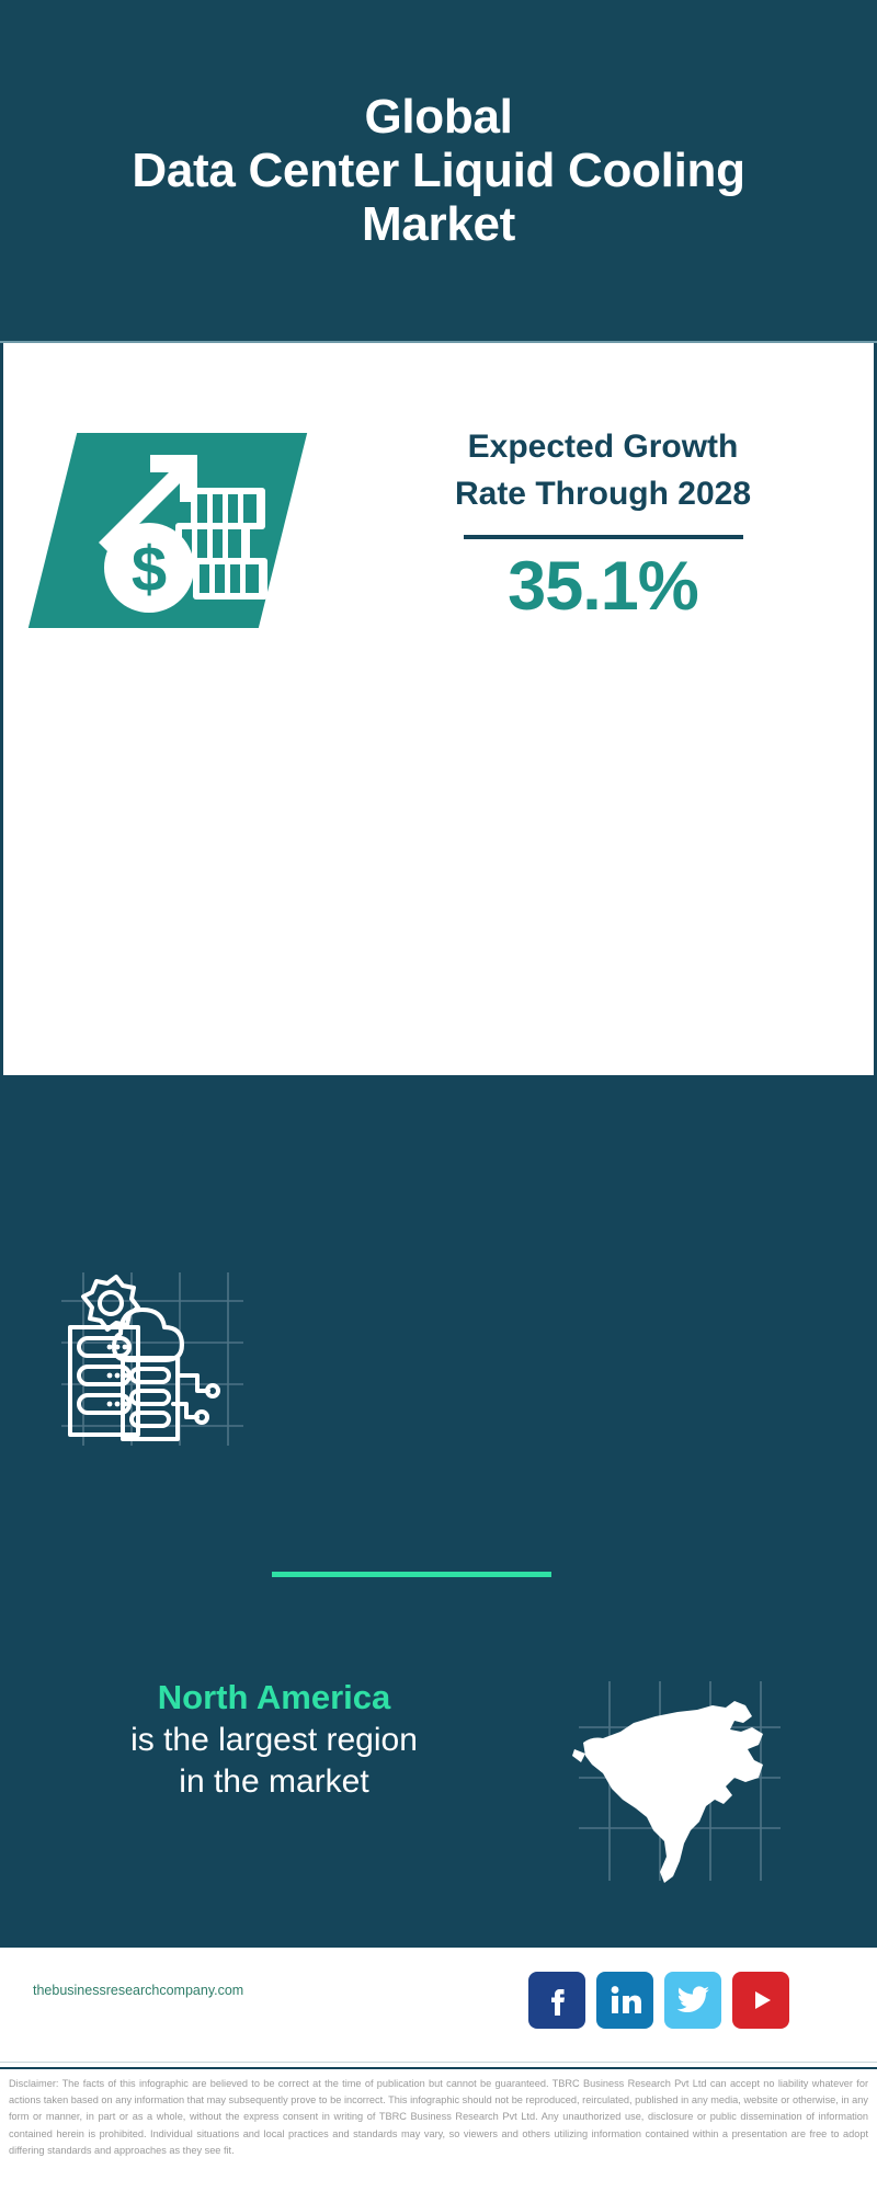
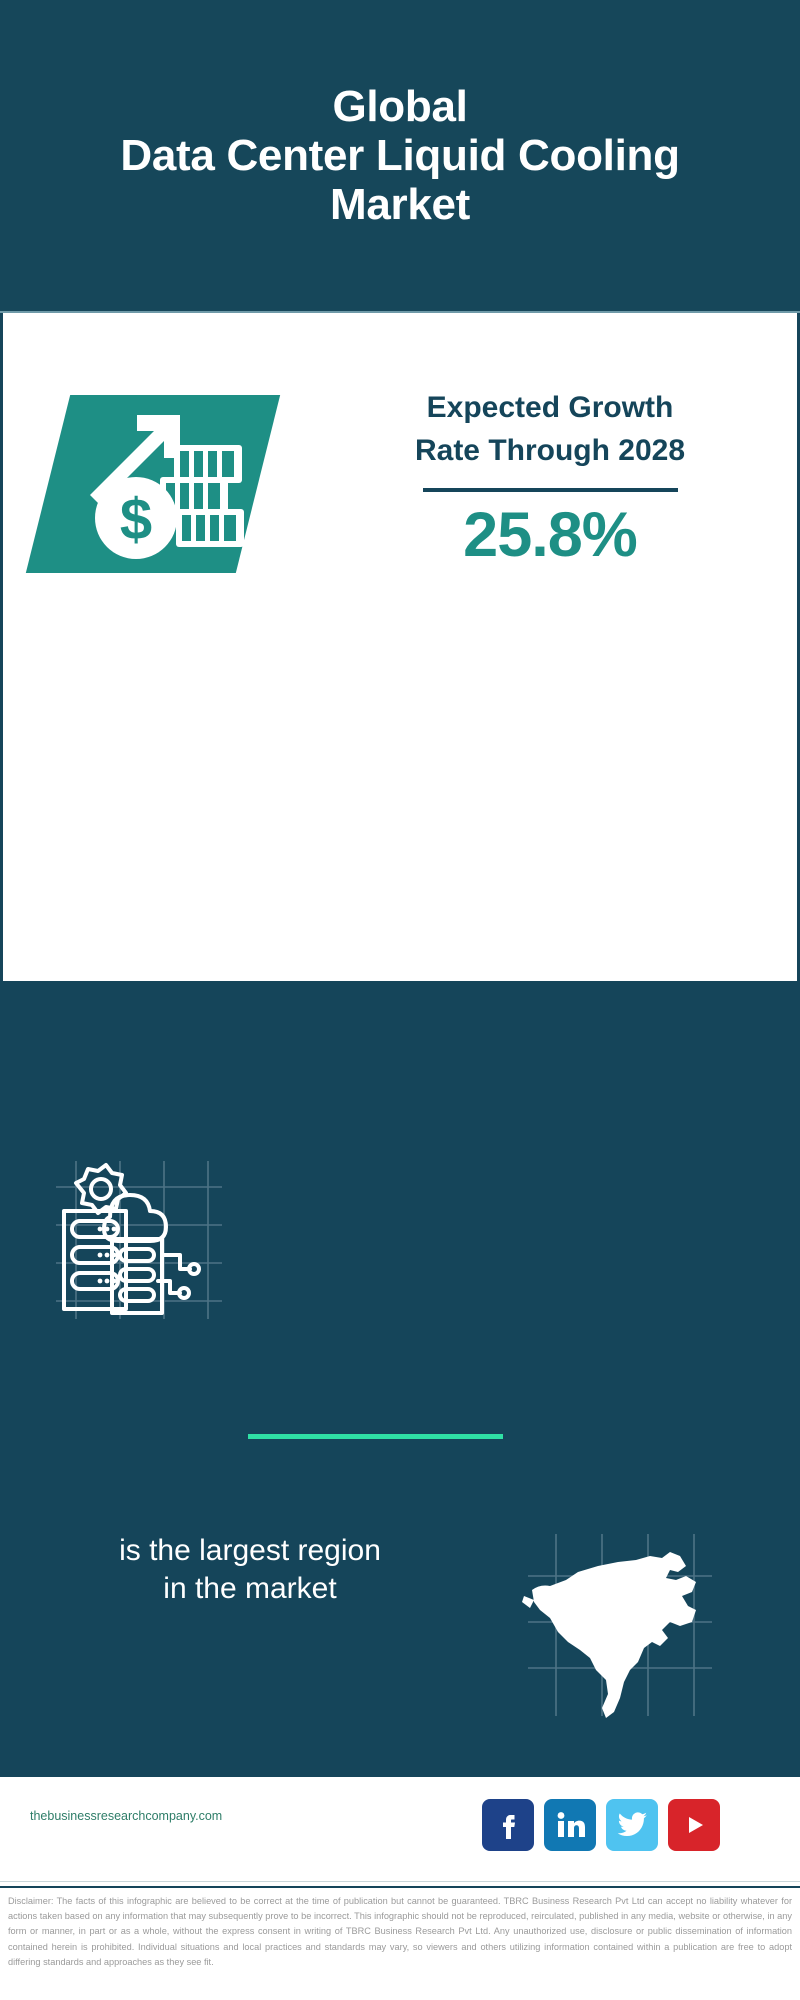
  Global
  Data Center Liquid Cooling
  Market
  $
  Expected Growth
  Rate Through 2028
- 35.1%
+ 25.8%
- North America
  is the largest region
  in the market
  thebusinessresearchcompany.com
- Disclaimer: The facts of this infographic are believed to be correct at the time of publication but cannot be guaranteed. TBRC Business Research Pvt Ltd can accept no liability whatever for actions taken based on any information that may subsequently prove to be incorrect. This infographic should not be reproduced, reirculated, published in any media, website or otherwise, in any form or manner, in part or as a whole, without the express consent in writing of TBRC Business Research Pvt Ltd. Any unauthorized use, disclosure or public dissemination of information contained herein is prohibited. Individual situations and local practices and standards may vary, so viewers and others utilizing information contained within a presentation are free to adopt differing standards and approaches as they see fit.
+ Disclaimer: The facts of this infographic are believed to be correct at the time of publication but cannot be guaranteed. TBRC Business Research Pvt Ltd can accept no liability whatever for actions taken based on any information that may subsequently prove to be incorrect. This infographic should not be reproduced, reirculated, published in any media, website or otherwise, in any form or manner, in part or as a whole, without the express consent in writing of TBRC Business Research Pvt Ltd. Any unauthorized use, disclosure or public dissemination of information contained herein is prohibited. Individual situations and local practices and standards may vary, so viewers and others utilizing information contained within a publication are free to adopt differing standards and approaches as they see fit.
